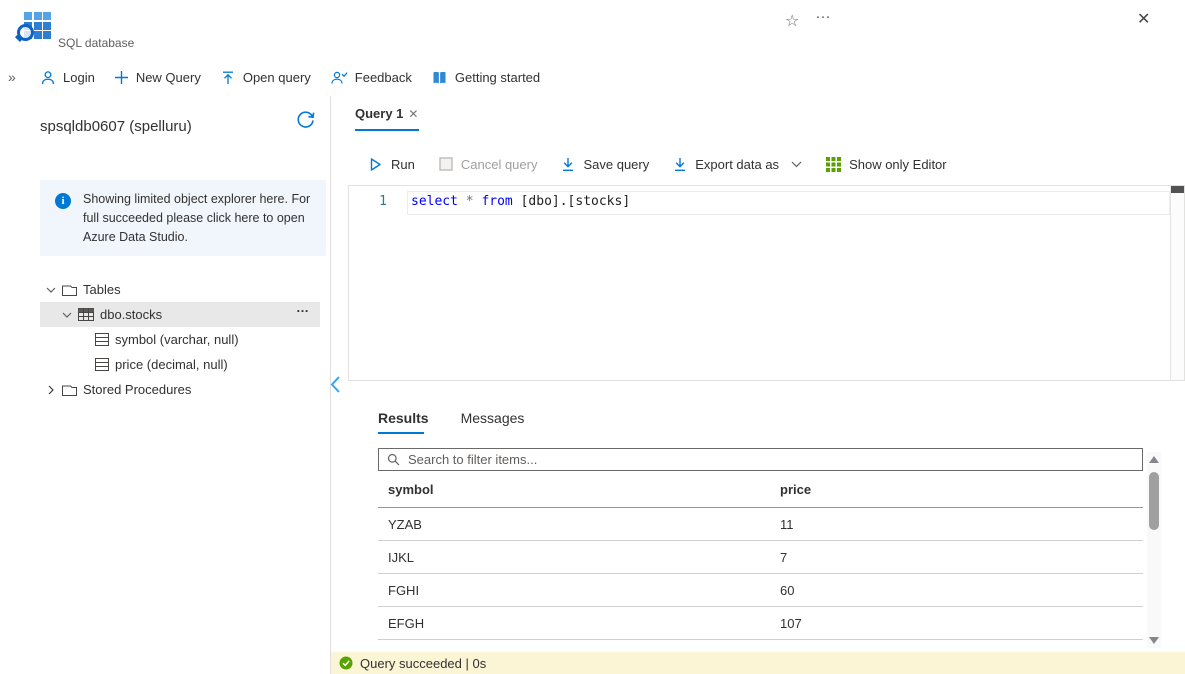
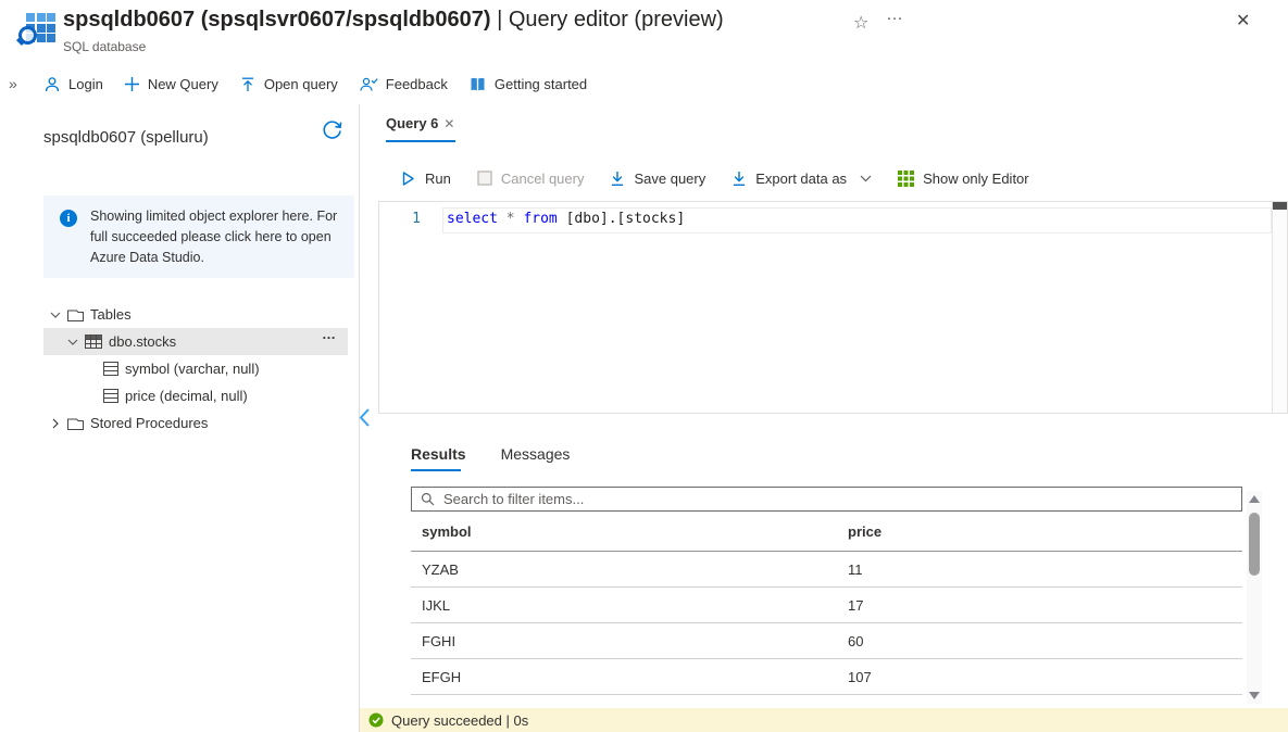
+ spsqldb0607 (spsqlsvr0607/spsqldb0607) | Query editor (preview)
  SQL database
  ☆
  …
  ✕
  »
  Login
  New Query
  Open query
  Feedback
  Getting started
  spsqldb0607 (spelluru)
  i
  Showing limited object explorer here. For full succeeded please click here to open Azure Data Studio.
  Tables
  dbo.stocks
  …
  symbol (varchar, null)
  price (decimal, null)
  Stored Procedures
- Query 1
+ Query 6
  ✕
  Run
  Cancel query
  Save query
  Export data as
  Show only Editor
  1
  select * from [dbo].[stocks]
  Results
  Messages
  Search to filter items...
  symbol
  price
  YZAB
  11
  IJKL
- 7
+ 17
  FGHI
  60
  EFGH
  107
  Query succeeded | 0s
